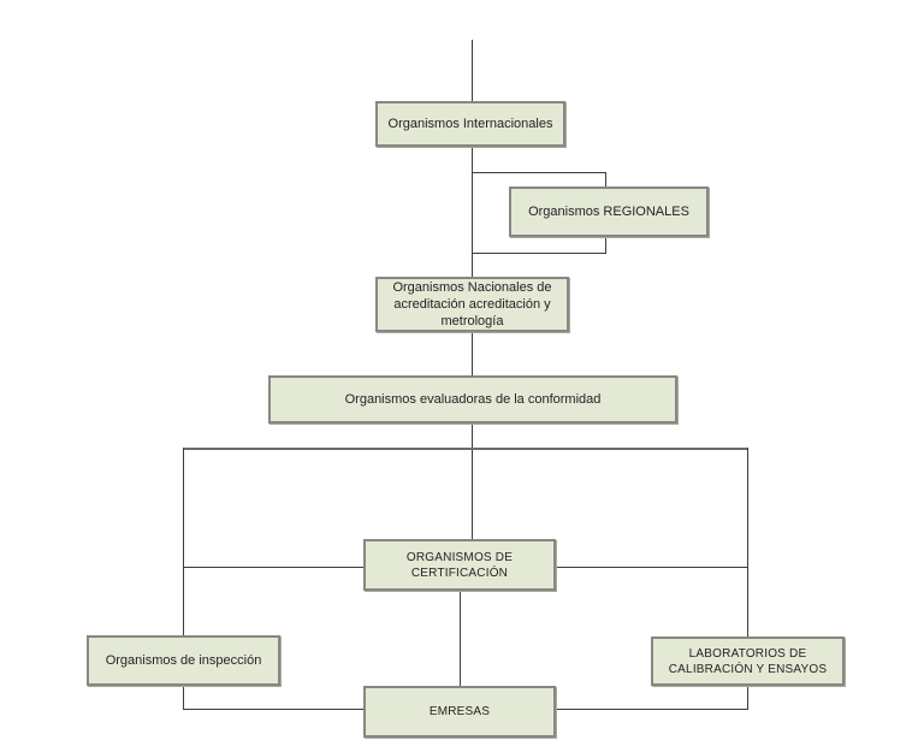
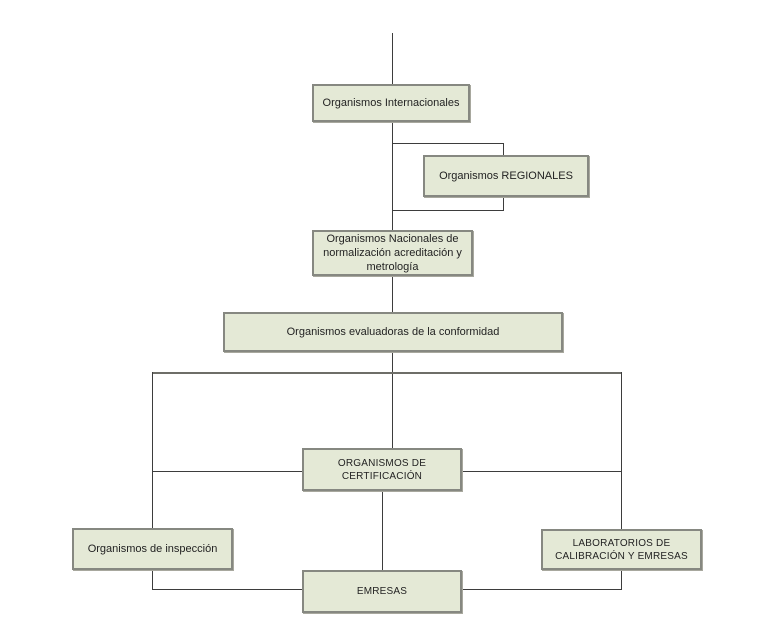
  Organismos Internacionales
  Organismos REGIONALES
- Organismos Nacionales de acreditación acreditación y metrología
+ Organismos Nacionales de normalización acreditación y metrología
  Organismos evaluadoras de la conformidad
  ORGANISMOS DE CERTIFICACIÓN
  Organismos de inspección
- LABORATORIOS DE CALIBRACIÓN Y ENSAYOS
+ LABORATORIOS DE CALIBRACIÓN Y EMRESAS
  EMRESAS
